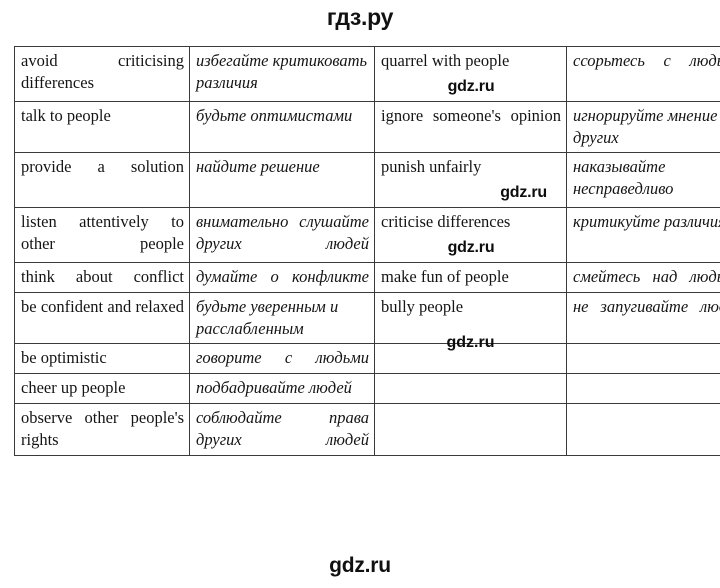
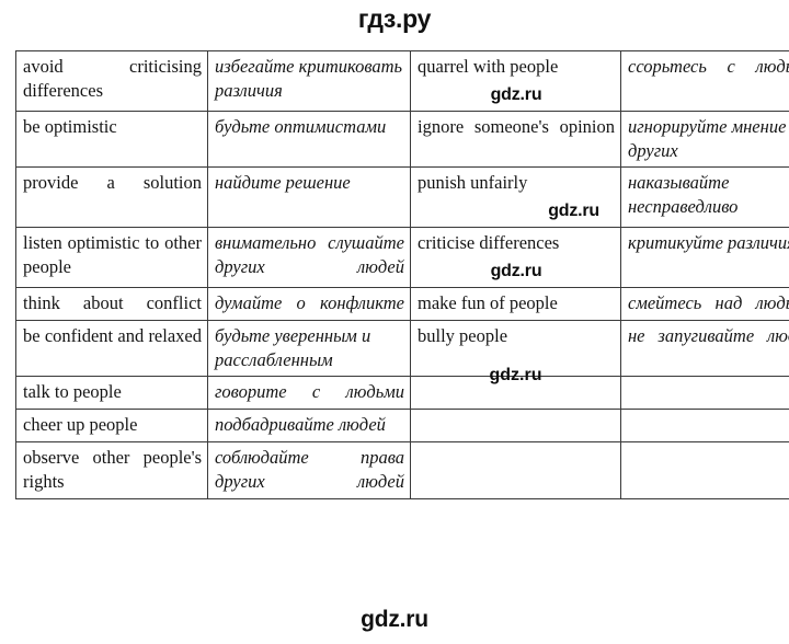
  гдз.ру
  avoid criticising differences	избегайте критиковать различия	quarrel with people gdz.ru	ссорьтесь с люд
- talk to people	будьте оптимистами	ignore someone's opinion	игнорируйте мнение других
+ be optimistic	будьте оптимистами	ignore someone's opinion	игнорируйте мнение других
  provide a solution	найдите решение	punish unfairly gdz.ru	наказывайте несправедливо
- listen attentively to other people	внимательно слушайте других людей	criticise differences gdz.ru	критикуйте различи
+ listen optimistic to other people	внимательно слушайте других людей	criticise differences gdz.ru	критикуйте различи
  think about conflict	думайте о конфликте	make fun of people	смейтесь над люд
  be confident and relaxed	будьте уверенным и расслабленным	bully people	не запугивайте лю
- be optimistic	говорите с людьми	gdz.ru
+ talk to people	говорите с людьми	gdz.ru
  cheer up people	подбадривайте людей
  observe other people's rights	соблюдайте права других людей
  gdz.ru
